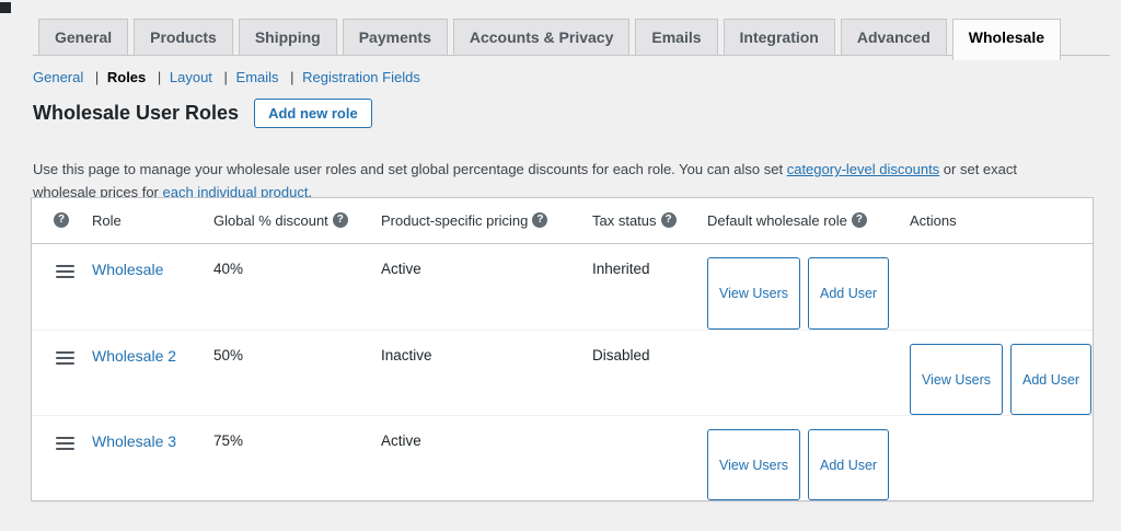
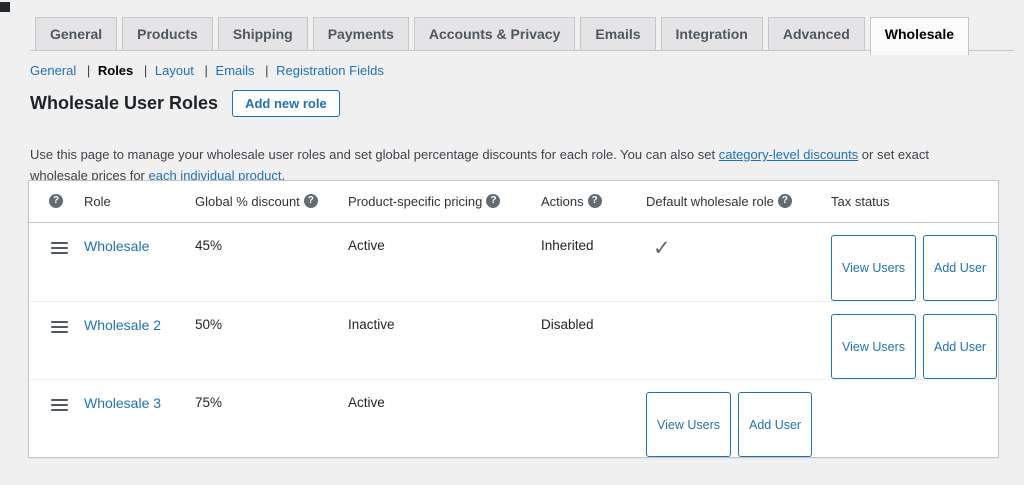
  General
  Products
  Shipping
  Payments
  Accounts & Privacy
  Emails
  Integration
  Advanced
  Wholesale
  General | Roles | Layout | Emails | Registration Fields
  Wholesale User Roles
  Add new role
  Use this page to manage your wholesale user roles and set global percentage discounts for each role. You can also set category-level discounts or set exact wholesale prices for each individual product.
  ?
  Role
  Global % discount
  ?
  Product-specific pricing
  ?
- Tax status
+ Actions
  ?
  Default wholesale role
  ?
- Actions
+ Tax status
  Wholesale
- 40%
+ 45%
  Active
  Inherited
+ ✓
  View Users
  Add User
  Wholesale 2
  50%
  Inactive
  Disabled
  View Users
  Add User
  Wholesale 3
  75%
  Active
  View Users
  Add User
